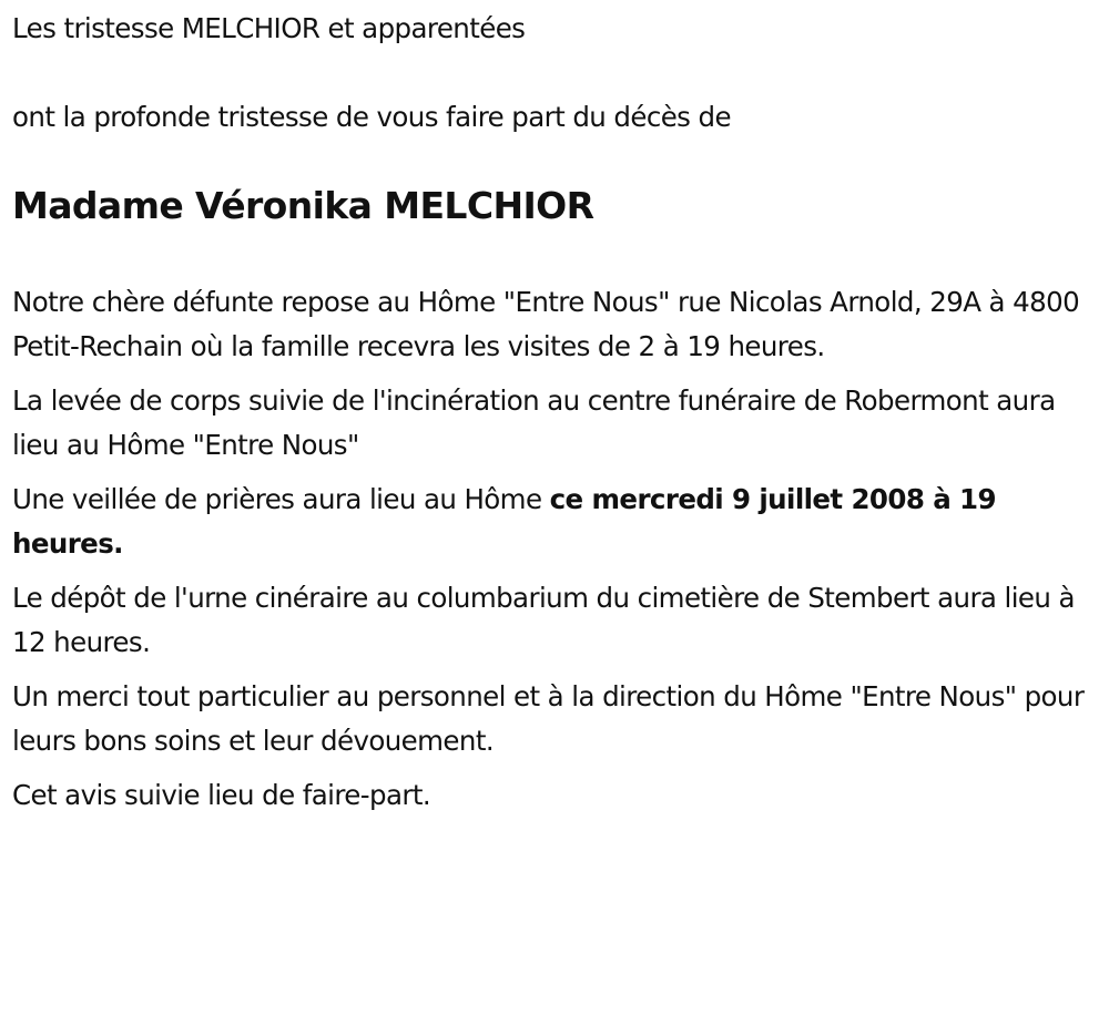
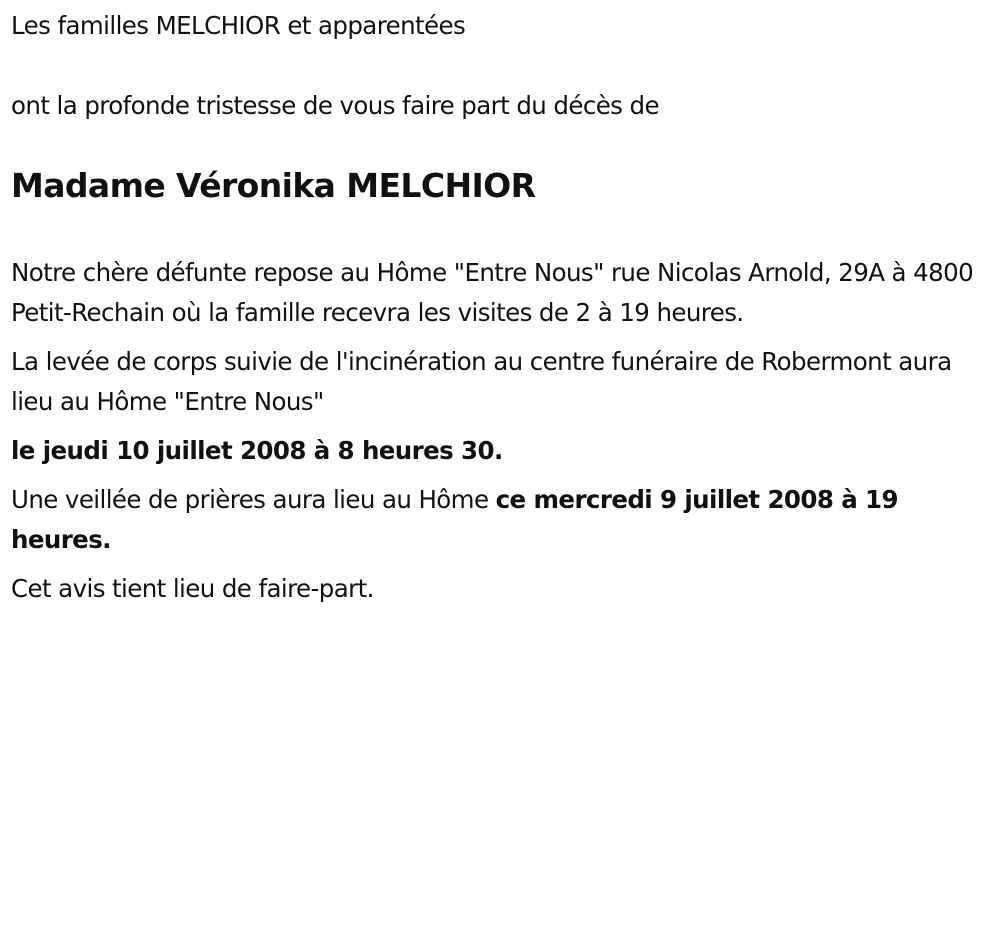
- Les tristesse MELCHIOR et apparentées
+ Les familles MELCHIOR et apparentées
  ont la profonde tristesse de vous faire part du décès de
  Madame Véronika MELCHIOR
  Notre chère défunte repose au Hôme "Entre Nous" rue Nicolas Arnold, 29A à 4800 Petit-Rechain où la famille recevra les visites de 2 à 19 heures.
  La levée de corps suivie de l'incinération au centre funéraire de Robermont aura lieu au Hôme "Entre Nous"
+ le jeudi 10 juillet 2008 à 8 heures 30.
  Une veillée de prières aura lieu au Hôme ce mercredi 9 juillet 2008 à 19 heures.
- Le dépôt de l'urne cinéraire au columbarium du cimetière de Stembert aura lieu à 12 heures.
- Un merci tout particulier au personnel et à la direction du Hôme "Entre Nous" pour leurs bons soins et leur dévouement.
- Cet avis suivie lieu de faire-part.
+ Cet avis tient lieu de faire-part.
